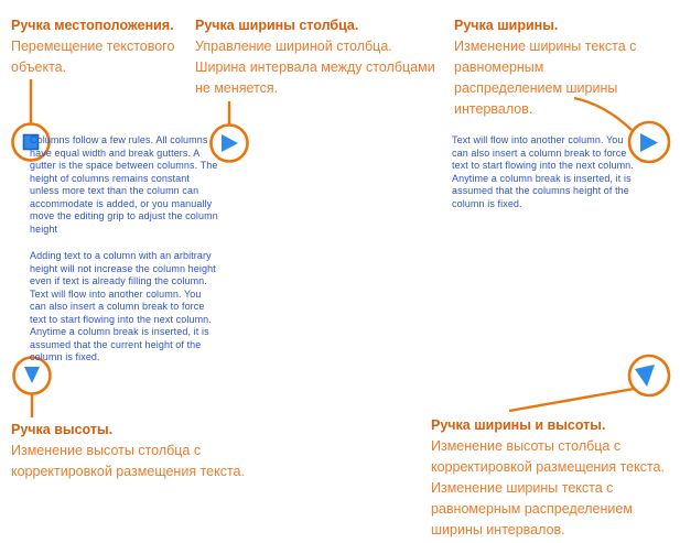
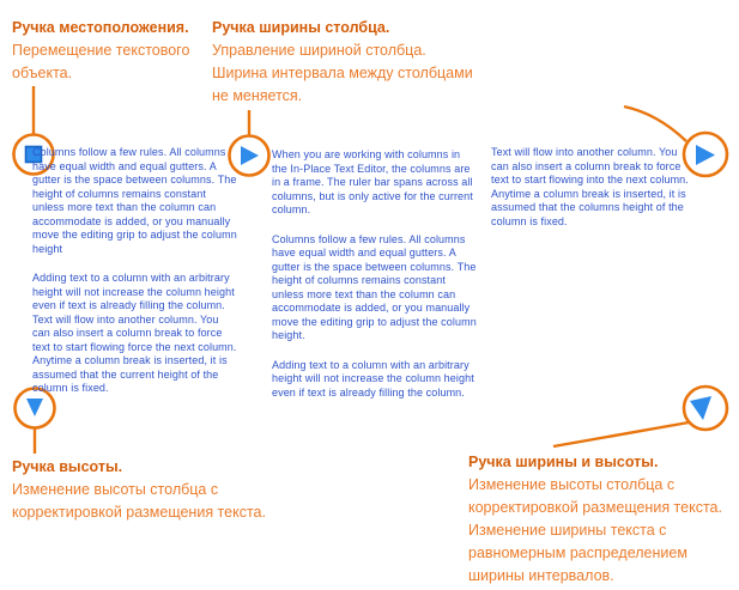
  Ручка местоположения.
  Перемещение текстового объекта.
  Ручка ширины столбца.
  Управление шириной столбца. Ширина интервала между столбцами не меняется.
- Ручка ширины.
- Изменение ширины текста с равномерным распределением ширины интервалов.
  Ручка высоты.
  Изменение высоты столбца с корректировкой размещения текста.
  Ручка ширины и высоты.
  Изменение высоты столбца с корректировкой размещения текста. Изменение ширины текста с равномерным распределением ширины интервалов.
- Columns follow a few rules. All columns have equal width and break gutters. A gutter is the space between columns. The height of columns remains constant unless more text than the column can accommodate is added, or you manually move the editing grip to adjust the column height
+ Columns follow a few rules. All columns have equal width and equal gutters. A gutter is the space between columns. The height of columns remains constant unless more text than the column can accommodate is added, or you manually move the editing grip to adjust the column height
- Adding text to a column with an arbitrary height will not increase the column height even if text is already filling the column. Text will flow into another column. You can also insert a column break to force text to start flowing into the next column. Anytime a column break is inserted, it is assumed that the current height of the column is fixed.
+ Adding text to a column with an arbitrary height will not increase the column height even if text is already filling the column. Text will flow into another column. You can also insert a column break to force text to start flowing force the next column. Anytime a column break is inserted, it is assumed that the current height of the column is fixed.
+ When you are working with columns in the In-Place Text Editor, the columns are in a frame. The ruler bar spans across all columns, but is only active for the current column.
+ Columns follow a few rules. All columns have equal width and equal gutters. A gutter is the space between columns. The height of columns remains constant unless more text than the column can accommodate is added, or you manually move the editing grip to adjust the column height.
+ Adding text to a column with an arbitrary height will not increase the column height even if text is already filling the column.
  Text will flow into another column. You can also insert a column break to force text to start flowing into the next column. Anytime a column break is inserted, it is assumed that the columns height of the column is fixed.
